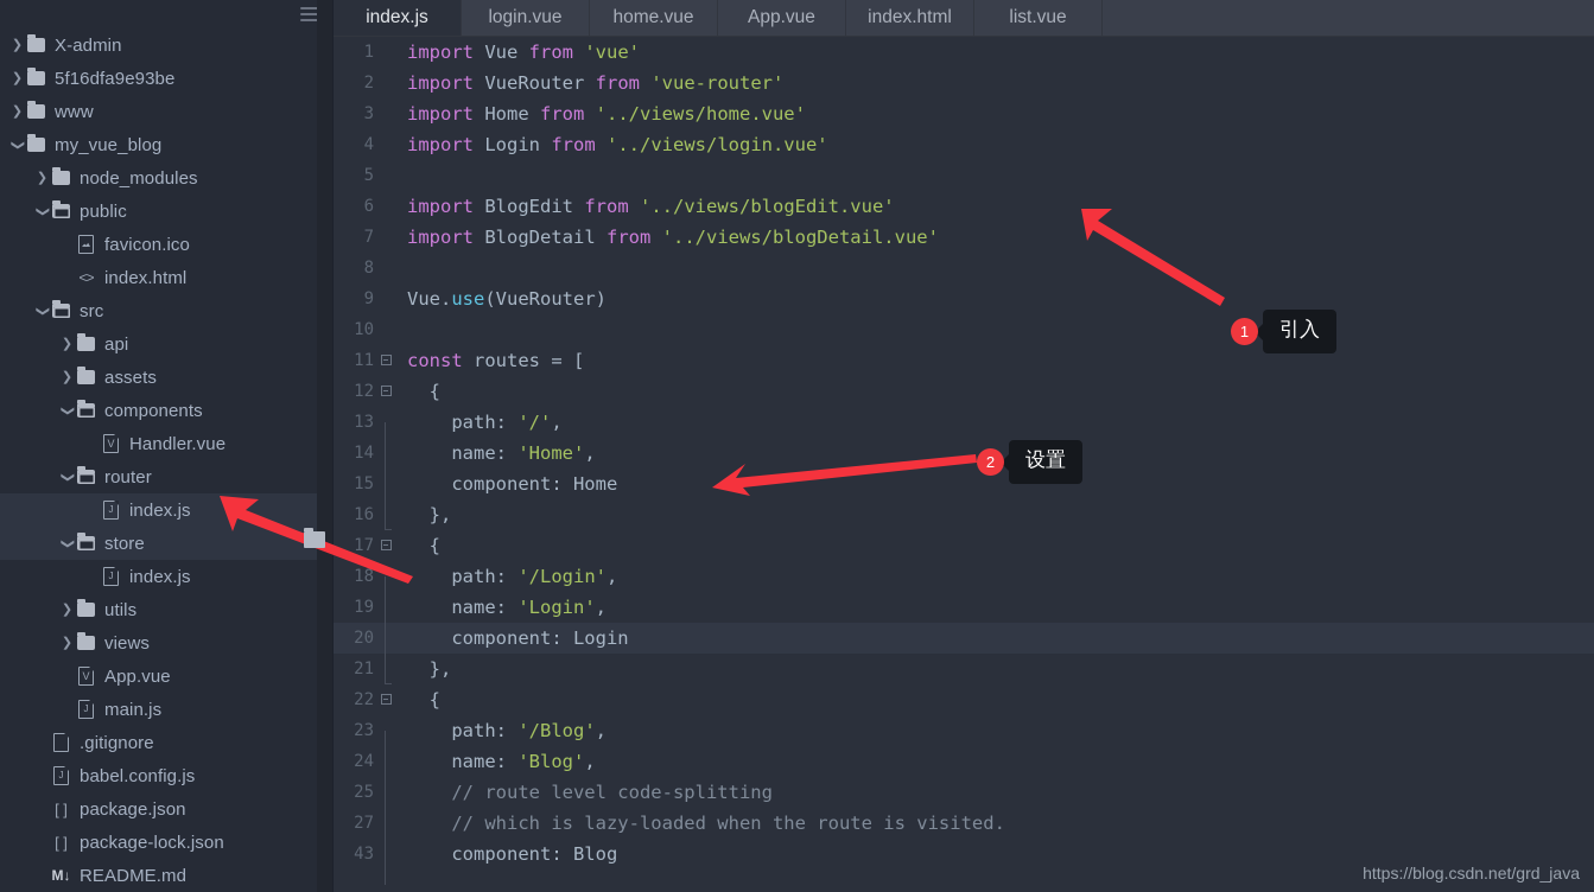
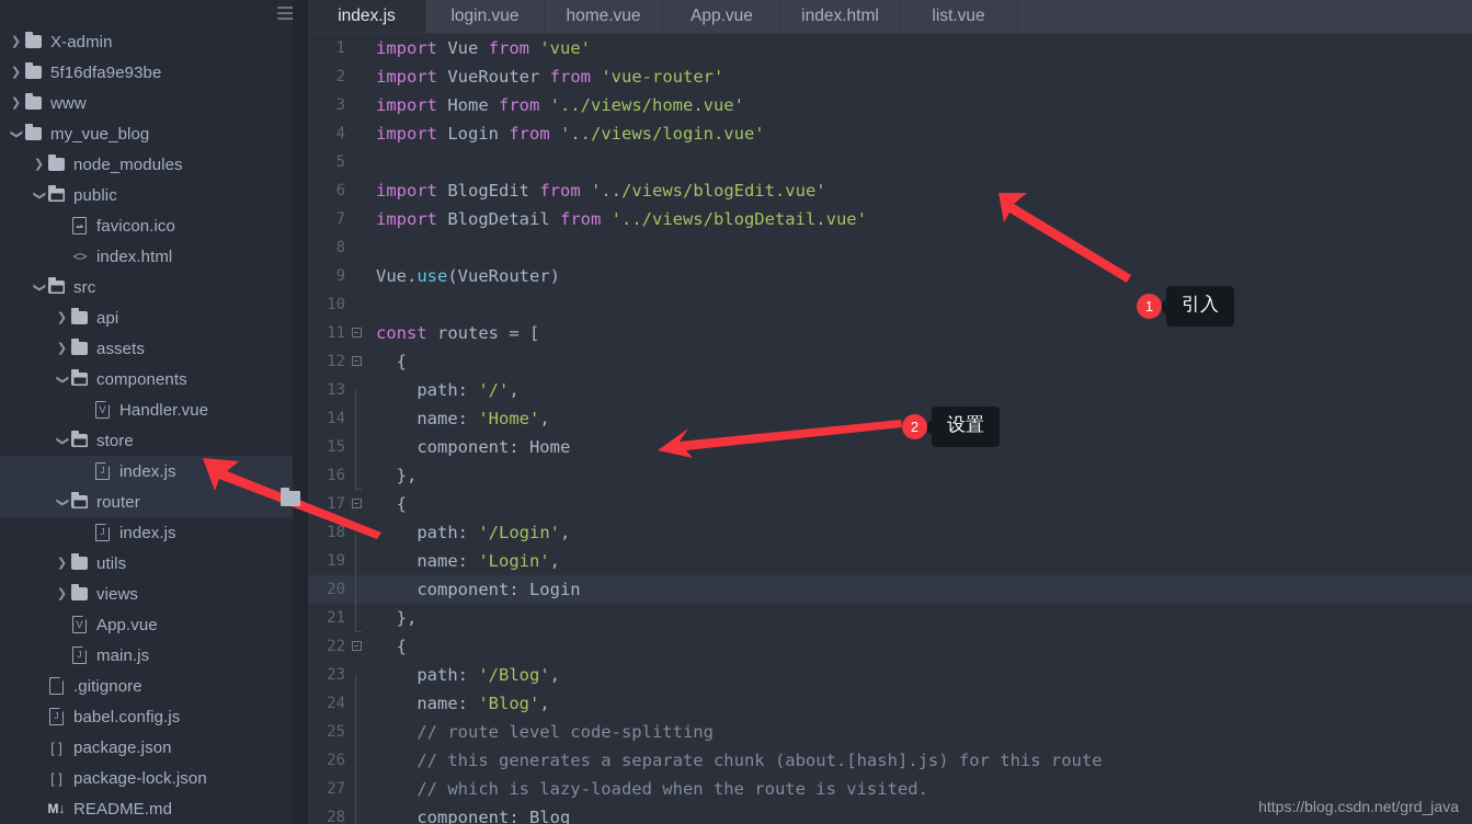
  ❯
  X-admin
  ❯
  5f16dfa9e93be
  ❯
  www
  my_vue_blog
  ❯
  node_modules
  public
  favicon.ico
  index.html
  src
  ❯
  api
  ❯
  assets
  components
  Handler.vue
- router
+ store
  index.js
- store
+ router
  index.js
  ❯
  utils
  ❯
  views
  App.vue
  main.js
  .gitignore
  babel.config.js
  package.json
  package-lock.json
  README.md
  index.js
  login.vue
  home.vue
  App.vue
  index.html
  list.vue
  1
  import Vue from 'vue'
  2
  import VueRouter from 'vue-router'
  3
  import Home from '../views/home.vue'
  4
  import Login from '../views/login.vue'
  5
  6
  import BlogEdit from '../views/blogEdit.vue'
  7
  import BlogDetail from '../views/blogDetail.vue'
  8
  9
  Vue.use(VueRouter)
  10
  11
  const routes = [
  12
  {
  13
  path: '/',
  14
  name: 'Home',
  15
  component: Home
  16
  },
  17
  {
  18
  path: '/Login',
  19
  name: 'Login',
  20
  component: Login
  21
  },
  22
  {
  23
  path: '/Blog',
  24
  name: 'Blog',
  25
  // route level code-splitting
+ 26
+ // this generates a separate chunk (about.[hash].js) for this route
  27
  // which is lazy-loaded when the route is visited.
- 43
+ 28
  component: Blog
  1
  引入
  2
  设置
  https://blog.csdn.net/grd_java
